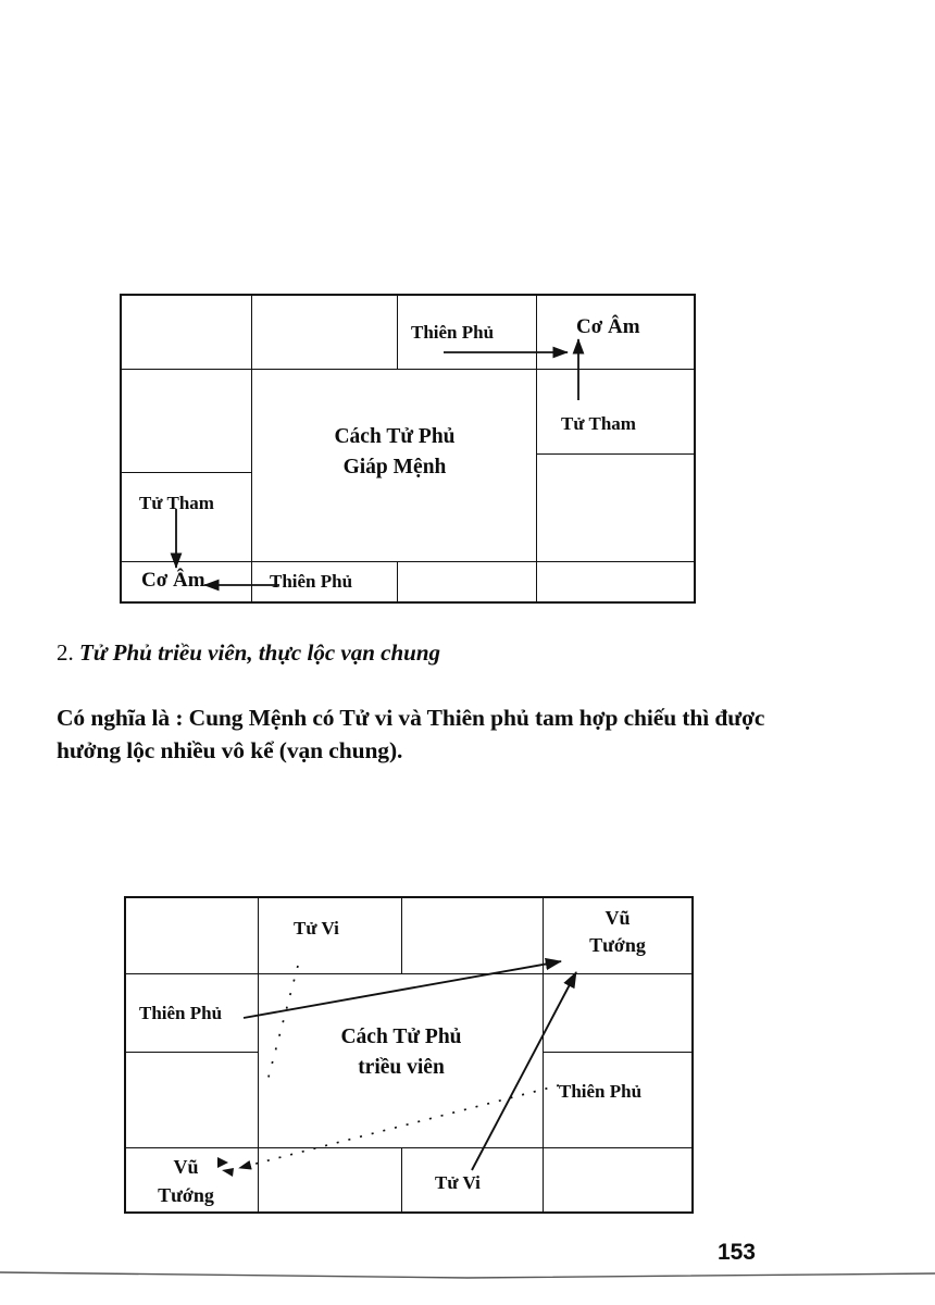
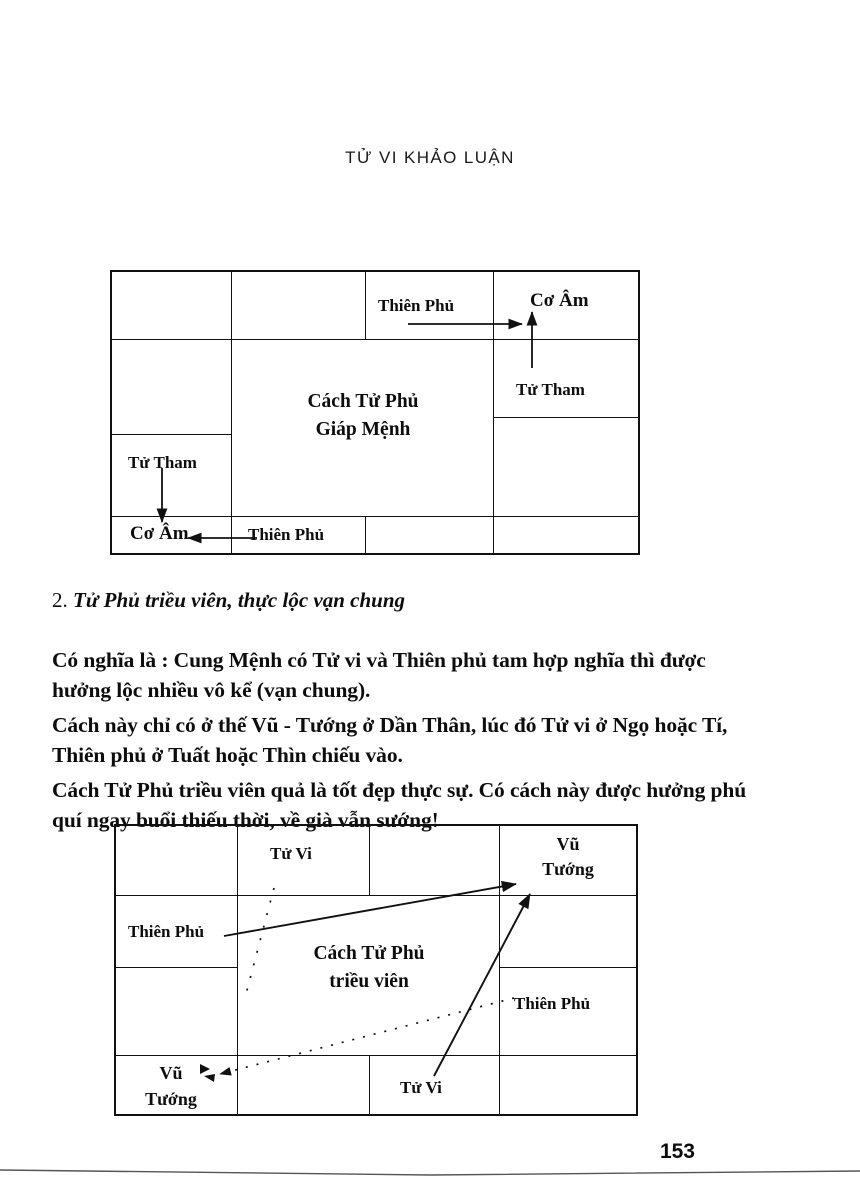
+ TỬ VI KHẢO LUẬN
  Thiên Phủ
  Cơ Âm
  Tử Tham
  Tử Tham
  Cách Tử Phủ
  Giáp Mệnh
  Cơ Âm
  Thiên Phủ
  2. Tử Phủ triều viên, thực lộc vạn chung
- Có nghĩa là : Cung Mệnh có Tử vi và Thiên phủ tam hợp chiếu thì được hưởng lộc nhiều vô kể (vạn chung).
+ Có nghĩa là : Cung Mệnh có Tử vi và Thiên phủ tam hợp nghĩa thì được hưởng lộc nhiều vô kể (vạn chung).
+ Cách này chỉ có ở thế Vũ - Tướng ở Dần Thân, lúc đó Tử vi ở Ngọ hoặc Tí, Thiên phủ ở Tuất hoặc Thìn chiếu vào.
+ Cách Tử Phủ triều viên quả là tốt đẹp thực sự. Có cách này được hưởng phú quí ngay buổi thiếu thời, về già vẫn sướng!
  Tử Vi
  Vũ
  Tướng
  Thiên Phủ
  Thiên Phủ
  Cách Tử Phủ
  triều viên
  Vũ
  Tướng
  Tử Vi
  153
